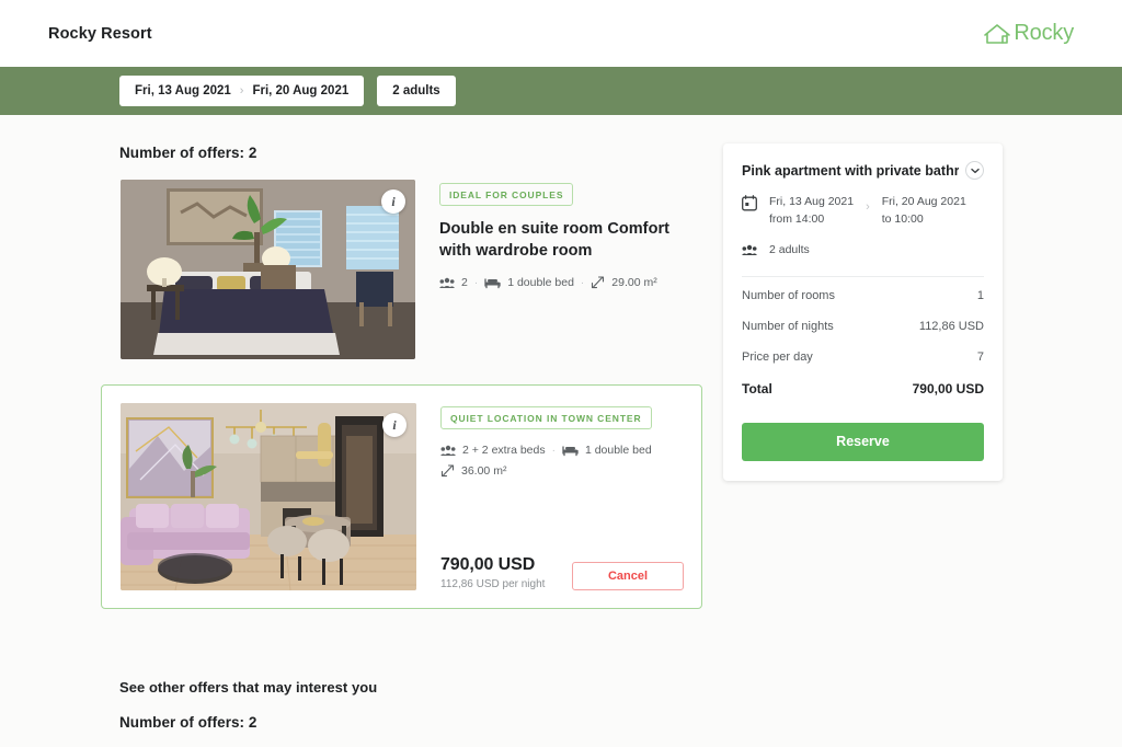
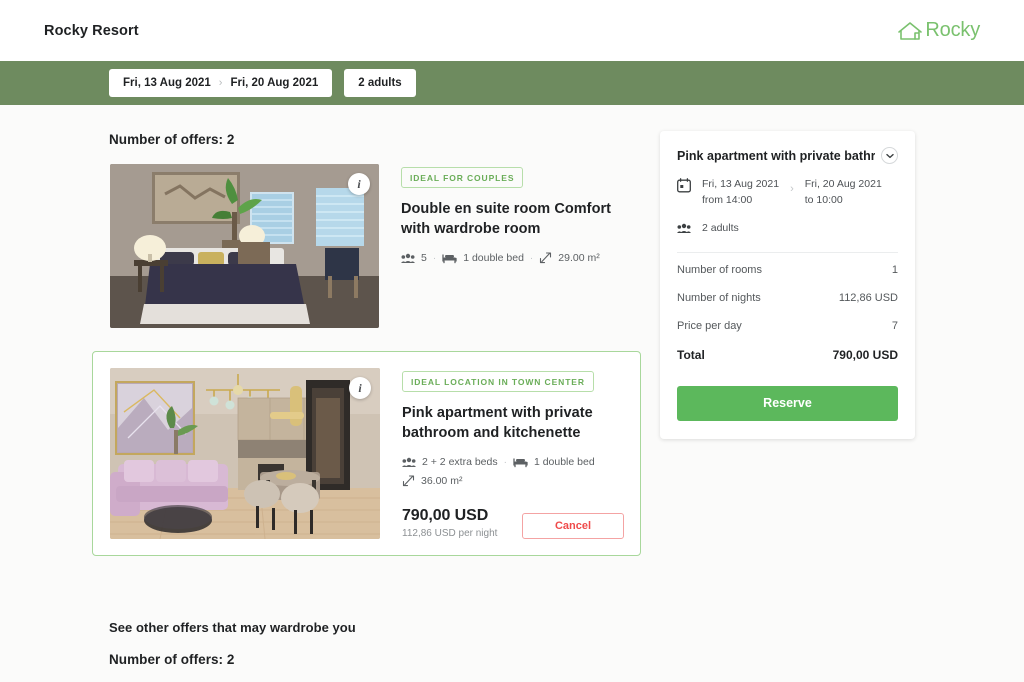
  Rocky Resort
  Rocky
  Fri, 13 Aug 2021
  ›
  Fri, 20 Aug 2021
  2 adults
  Number of offers: 2
  i
  IDEAL FOR COUPLES
  Double en suite room Comfort with wardrobe room
- 2
+ 5
  ·
  1 double bed
  ·
  29.00 m²
  i
- QUIET LOCATION IN TOWN CENTER
+ IDEAL LOCATION IN TOWN CENTER
+ Pink apartment with private bathroom and kitchenette
  2 + 2 extra beds
  ·
  1 double bed
  36.00 m²
  790,00 USD
  112,86 USD per night
  Cancel
- See other offers that may interest you
+ See other offers that may wardrobe you
  Number of offers: 2
  Pink apartment with private bathr
  Fri, 13 Aug 2021
  from 14:00
  ›
  Fri, 20 Aug 2021
  to 10:00
  2 adults
  Number of rooms
  1
  Number of nights
  112,86 USD
  Price per day
  7
  Total
  790,00 USD
  Reserve
